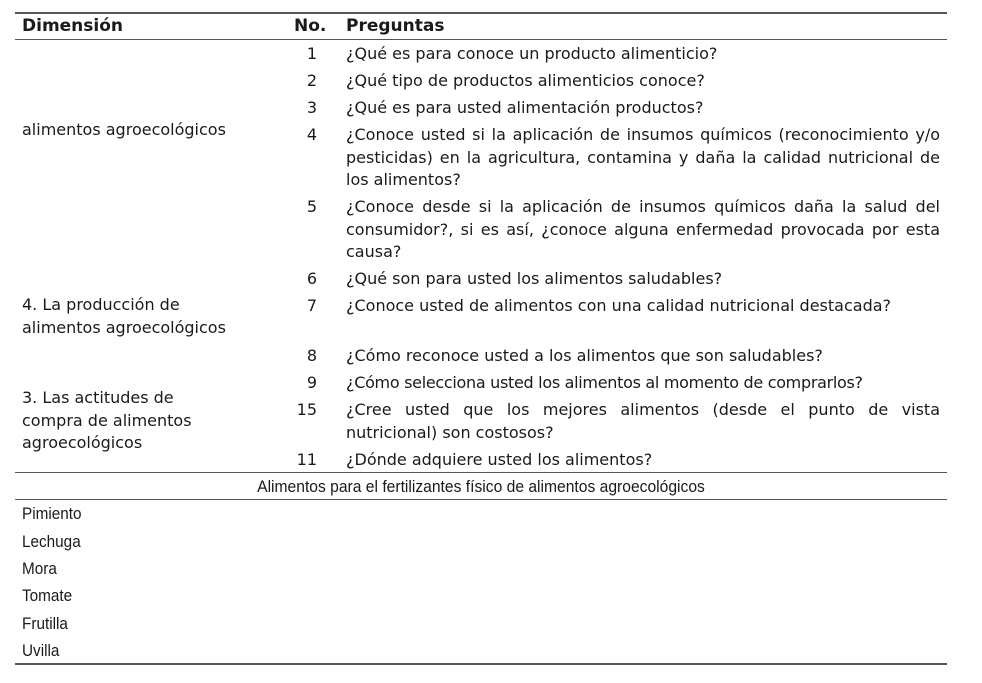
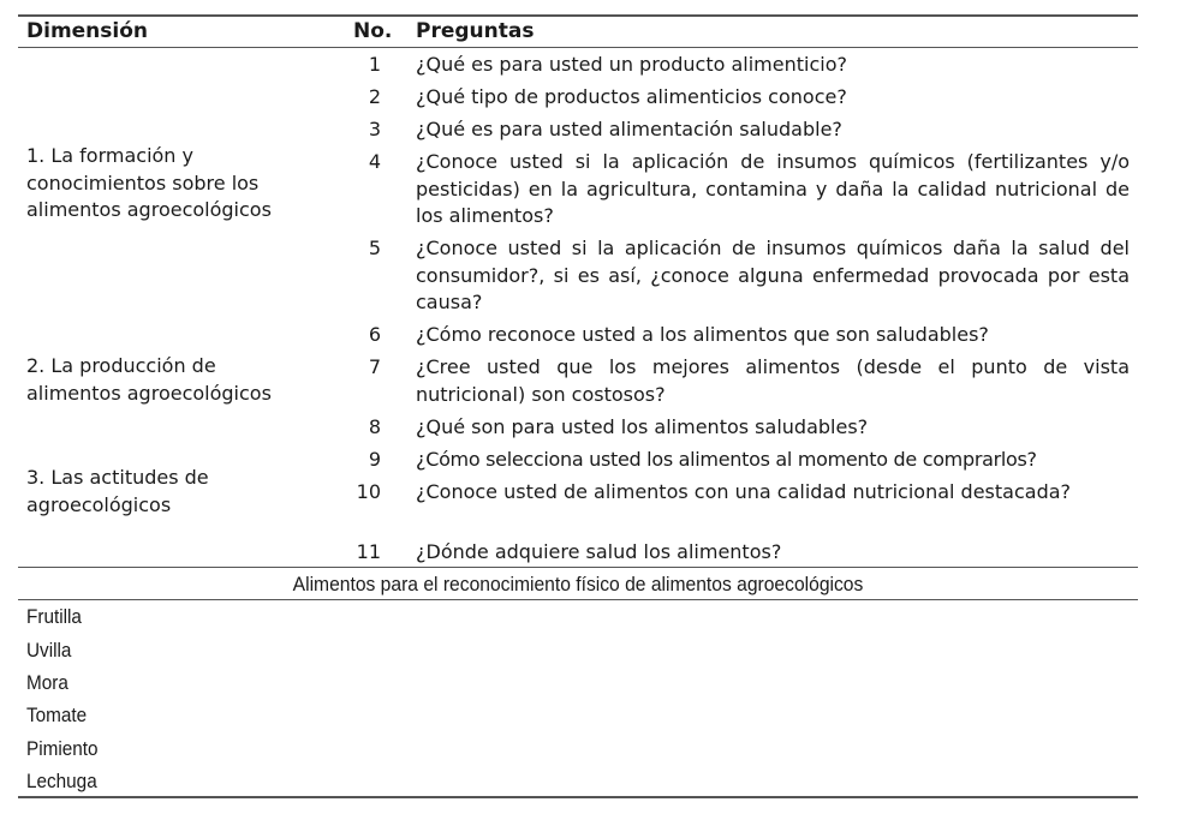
  Dimensión
  No.
  Preguntas
+ 1. La formación y
+ conocimientos sobre los
  alimentos agroecológicos
- 4. La producción de
+ 2. La producción de
  alimentos agroecológicos
  3. Las actitudes de
- compra de alimentos
  agroecológicos
  1
  2
  3
  4
  5
  6
  7
  8
  9
- 15
+ 10
  11
- ¿Qué es para conoce un producto alimenticio?
+ ¿Qué es para usted un producto alimenticio?
  ¿Qué tipo de productos alimenticios conoce?
- ¿Qué es para usted alimentación productos?
+ ¿Qué es para usted alimentación saludable?
- ¿Conoce usted si la aplicación de insumos químicos (reconocimiento y/o pesticidas) en la agricultura, contamina y daña la calidad nutricional de los alimentos?
+ ¿Conoce usted si la aplicación de insumos químicos (fertilizantes y/o pesticidas) en la agricultura, contamina y daña la calidad nutricional de los alimentos?
- ¿Conoce desde si la aplicación de insumos químicos daña la salud del consumidor?, si es así, ¿conoce alguna enfermedad provocada por esta causa?
+ ¿Conoce usted si la aplicación de insumos químicos daña la salud del consumidor?, si es así, ¿conoce alguna enfermedad provocada por esta causa?
- ¿Qué son para usted los alimentos saludables?
+ ¿Cómo reconoce usted a los alimentos que son saludables?
- ¿Conoce usted de alimentos con una calidad nutricional destacada?
+ ¿Cree usted que los mejores alimentos (desde el punto de vista nutricional) son costosos?
- ¿Cómo reconoce usted a los alimentos que son saludables?
+ ¿Qué son para usted los alimentos saludables?
  ¿Cómo selecciona usted los alimentos al momento de comprarlos?
- ¿Cree usted que los mejores alimentos (desde el punto de vista nutricional) son costosos?
+ ¿Conoce usted de alimentos con una calidad nutricional destacada?
- ¿Dónde adquiere usted los alimentos?
+ ¿Dónde adquiere salud los alimentos?
- Alimentos para el fertilizantes físico de alimentos agroecológicos
+ Alimentos para el reconocimiento físico de alimentos agroecológicos
- Pimiento
+ Frutilla
- Lechuga
+ Uvilla
  Mora
  Tomate
- Frutilla
+ Pimiento
- Uvilla
+ Lechuga
